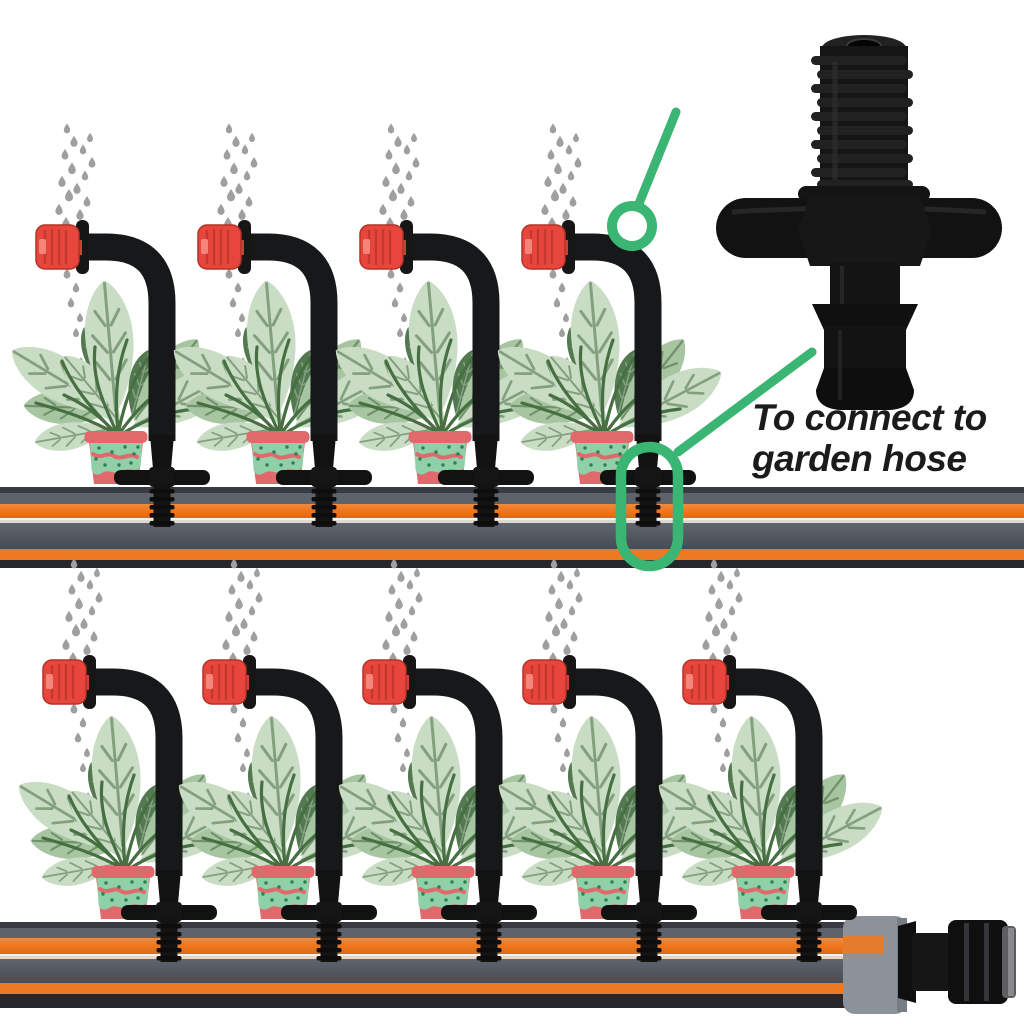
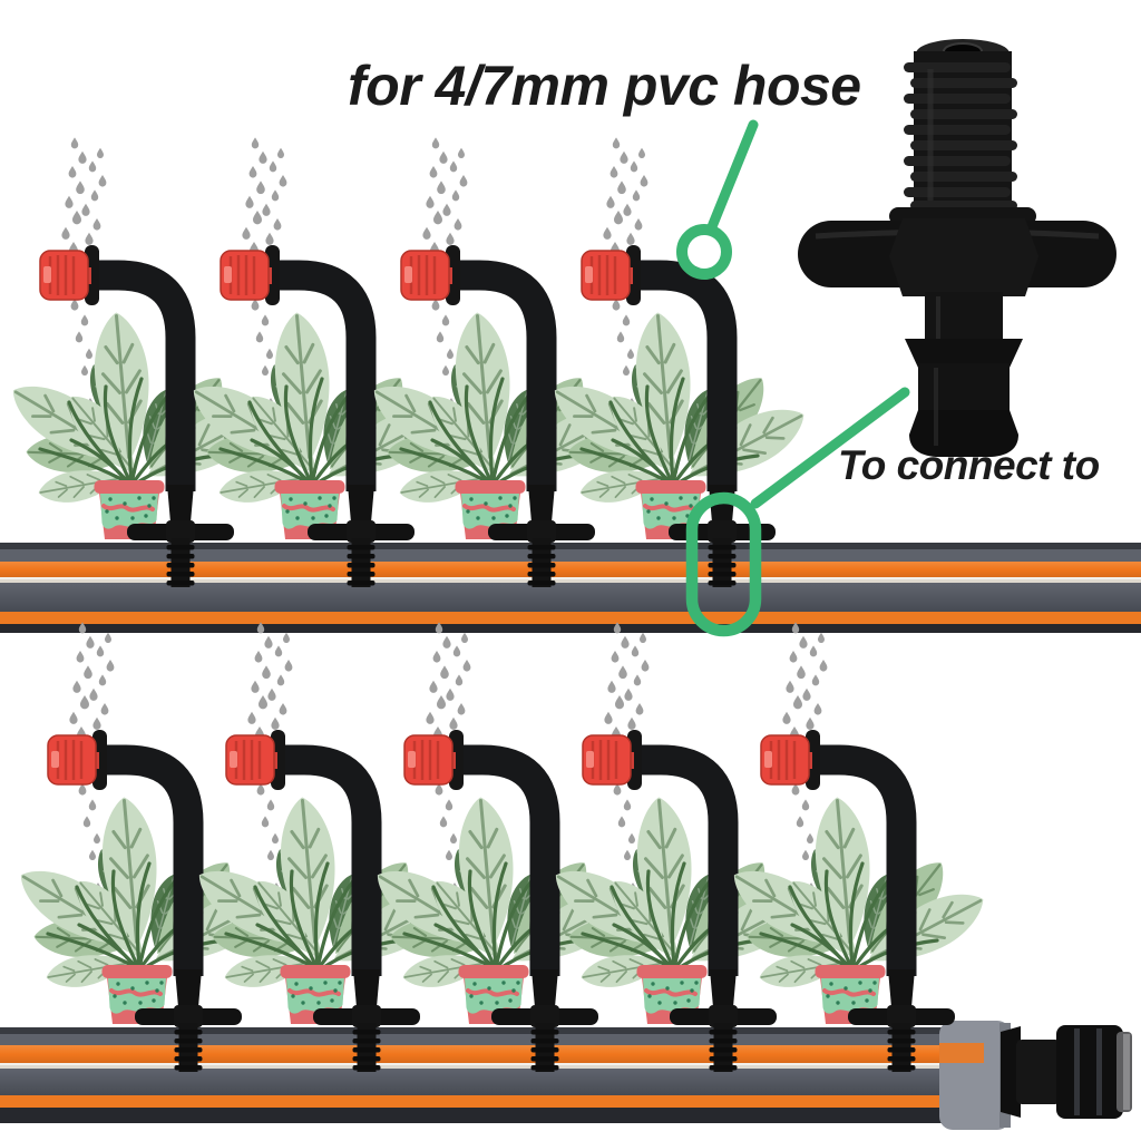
+ for 4/7mm pvc hose
  To connect to
- garden hose
